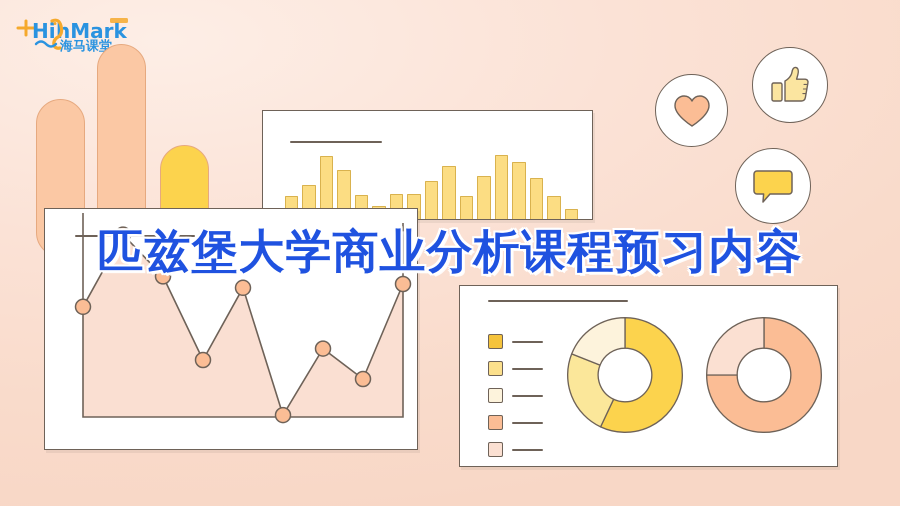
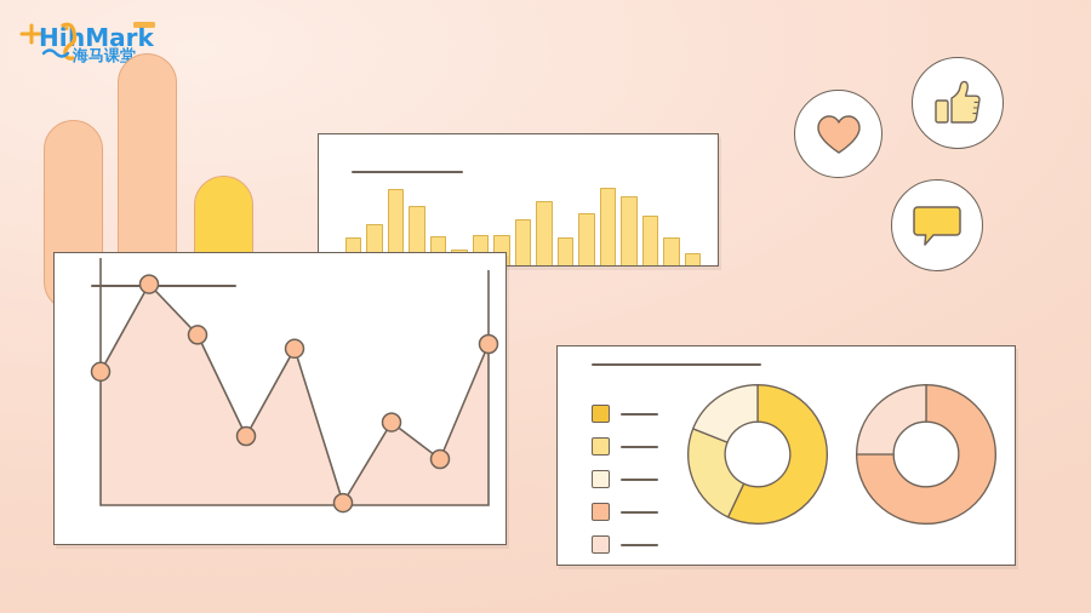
  Hi
  Mark
  海马课堂
- 匹兹堡大学商业分析课程预习内容
